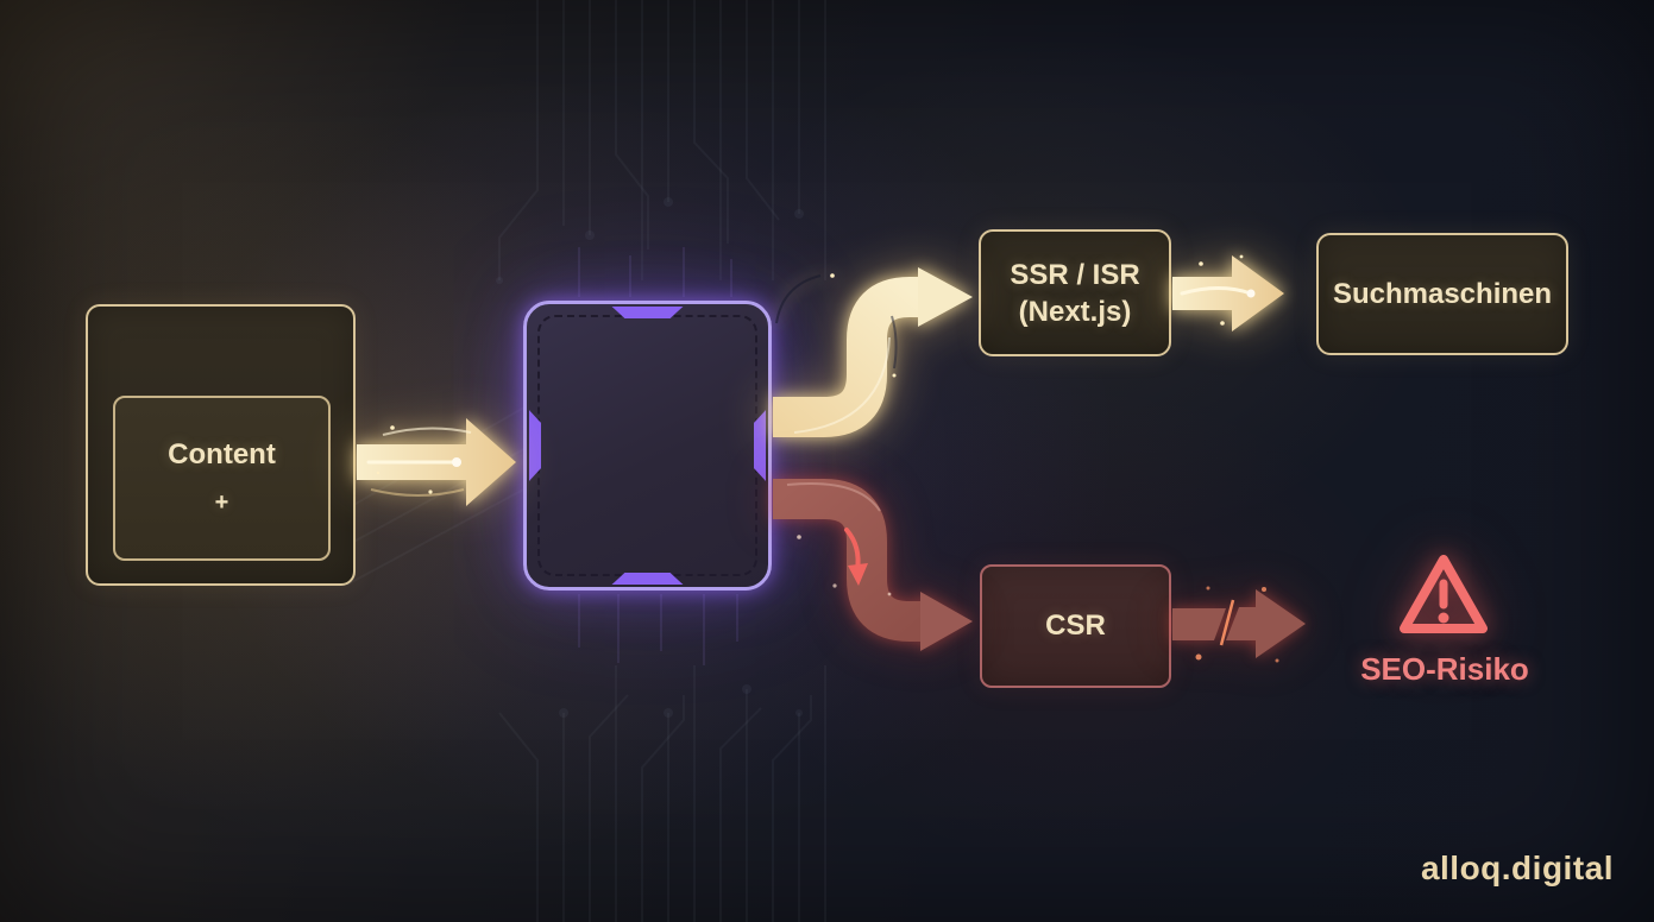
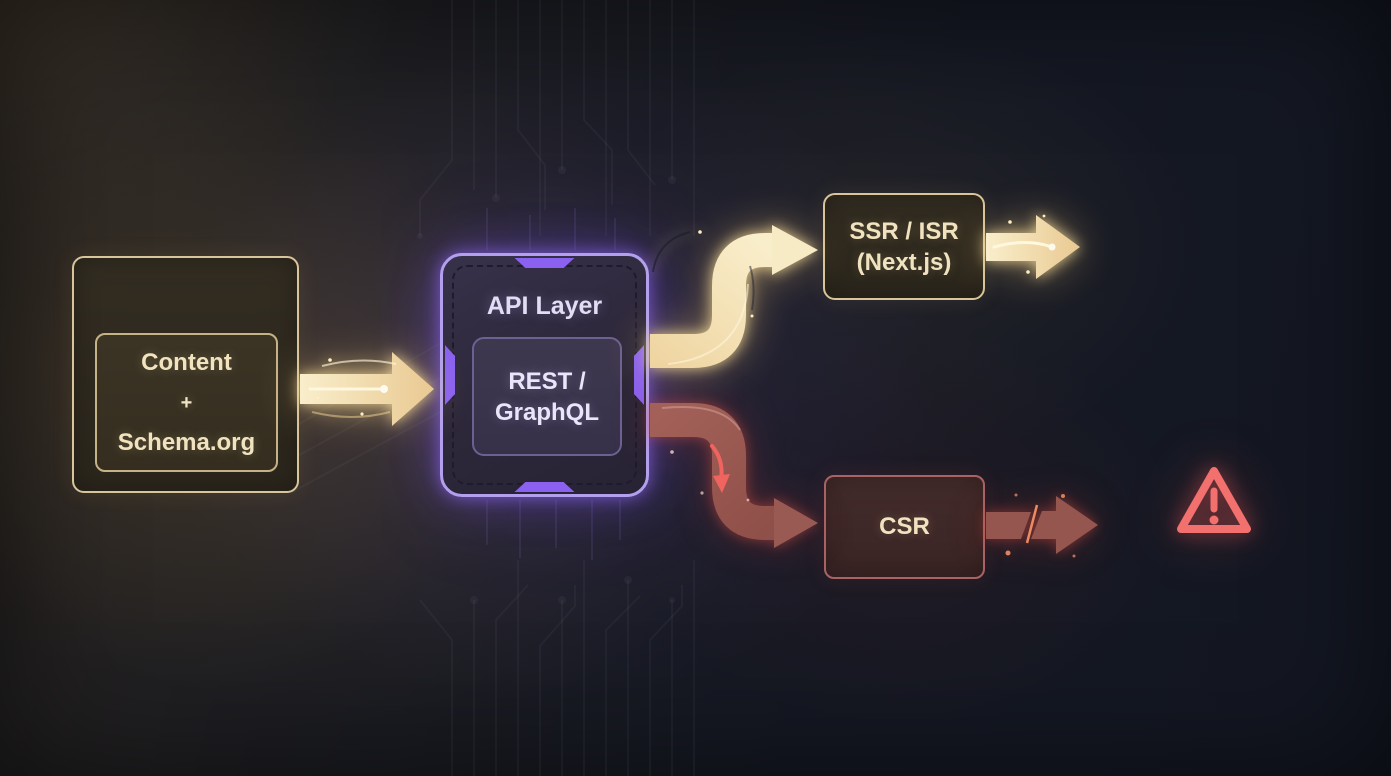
  Content
  +
+ Schema.org
+ API Layer
+ REST /
+ GraphQL
  SSR / ISR
  (Next.js)
- Suchmaschinen
  CSR
- SEO-Risiko
- alloq.digital
